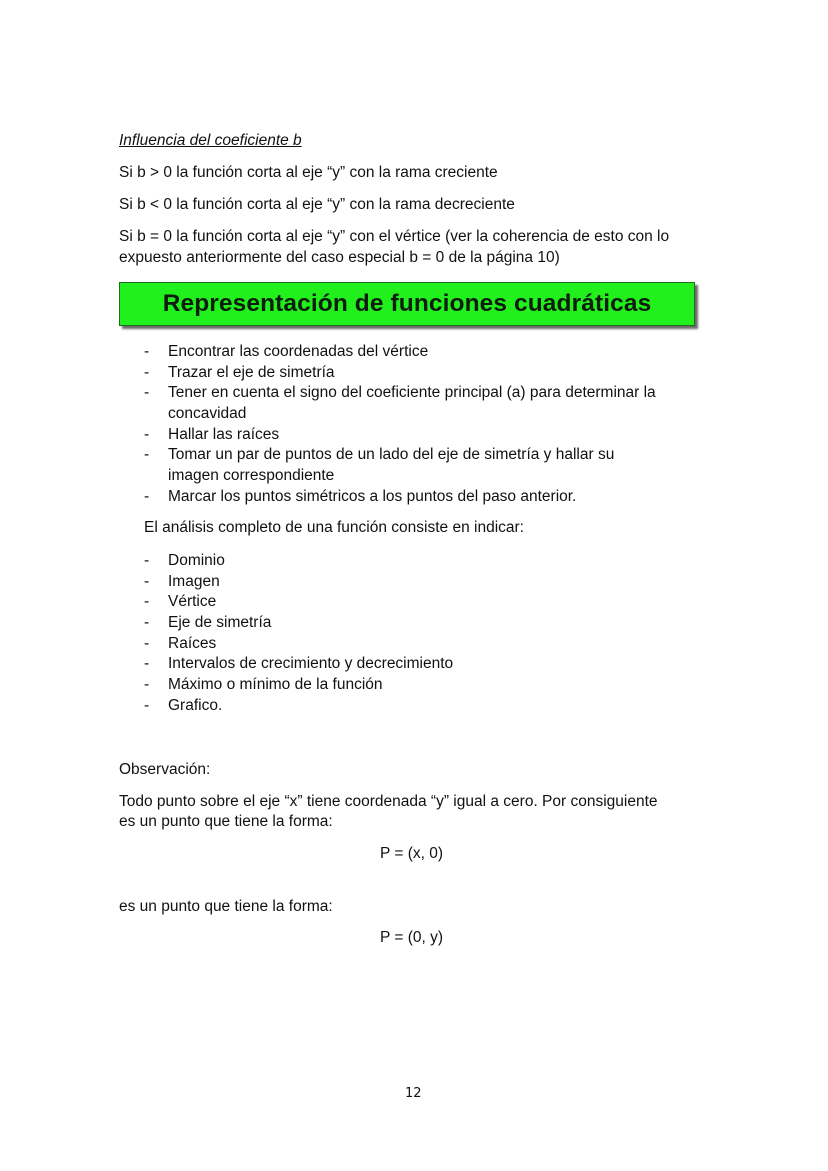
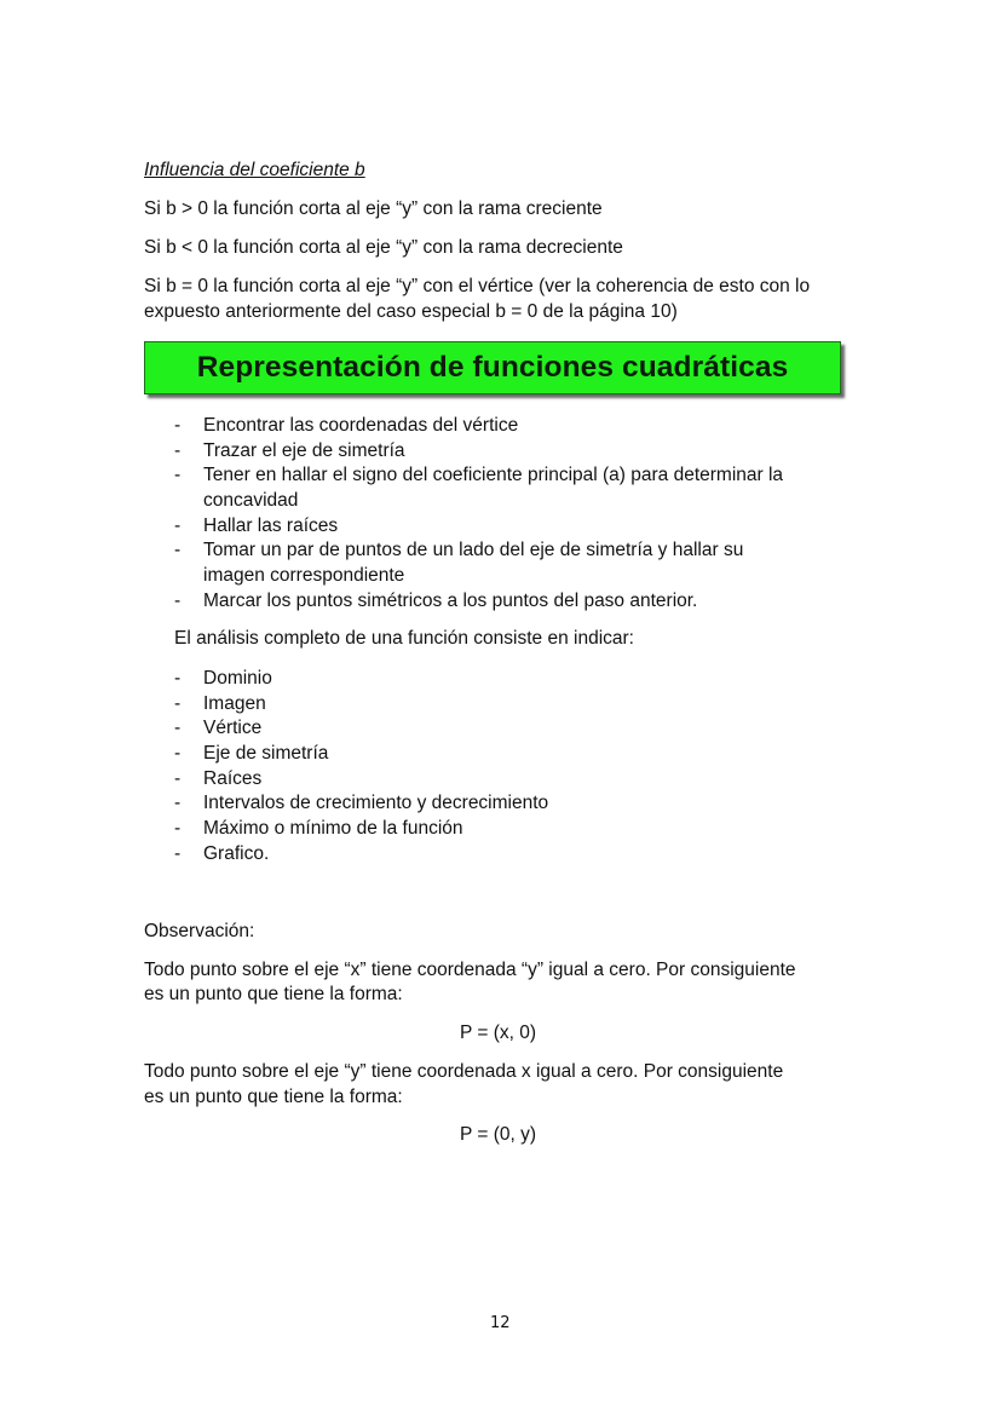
  Influencia del coeficiente b
  Si b > 0 la función corta al eje “y” con la rama creciente
  Si b < 0 la función corta al eje “y” con la rama decreciente
  Si b = 0 la función corta al eje “y” con el vértice (ver la coherencia de esto con lo
  expuesto anteriormente del caso especial b = 0 de la página 10)
  Representación de funciones cuadráticas
  -
  Encontrar las coordenadas del vértice
  -
  Trazar el eje de simetría
  -
- Tener en cuenta el signo del coeficiente principal (a) para determinar la
+ Tener en hallar el signo del coeficiente principal (a) para determinar la
  concavidad
  -
  Hallar las raíces
  -
  Tomar un par de puntos de un lado del eje de simetría y hallar su
  imagen correspondiente
  -
  Marcar los puntos simétricos a los puntos del paso anterior.
  El análisis completo de una función consiste en indicar:
  -
  Dominio
  -
  Imagen
  -
  Vértice
  -
  Eje de simetría
  -
  Raíces
  -
  Intervalos de crecimiento y decrecimiento
  -
  Máximo o mínimo de la función
  -
  Grafico.
  Observación:
  Todo punto sobre el eje “x” tiene coordenada “y” igual a cero. Por consiguiente
  es un punto que tiene la forma:
  P = (x, 0)
+ Todo punto sobre el eje “y” tiene coordenada x igual a cero. Por consiguiente
  es un punto que tiene la forma:
  P = (0, y)
  12
